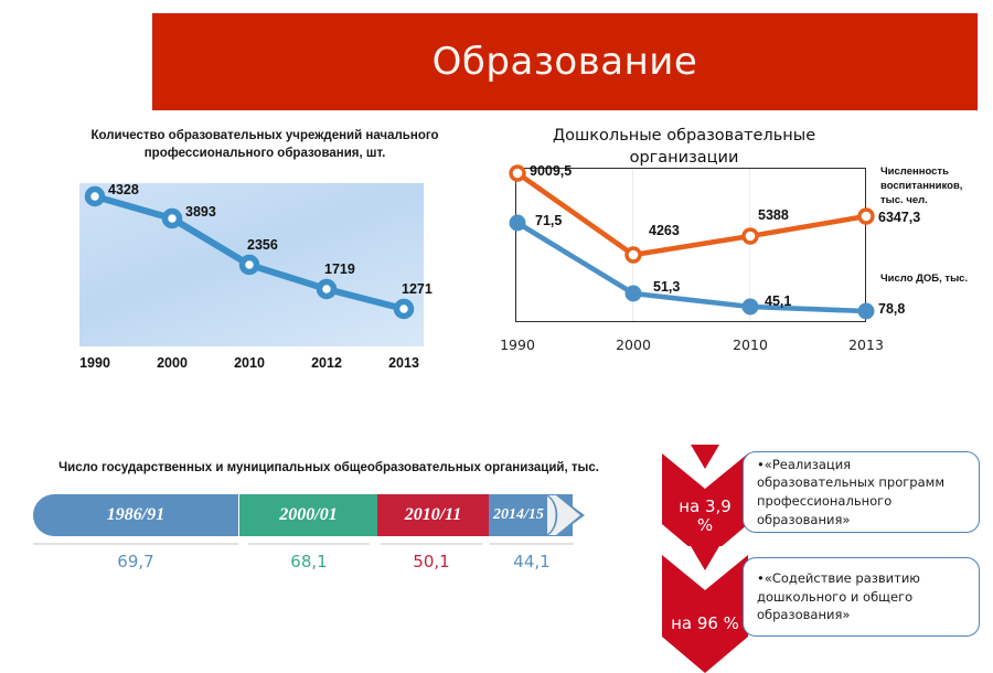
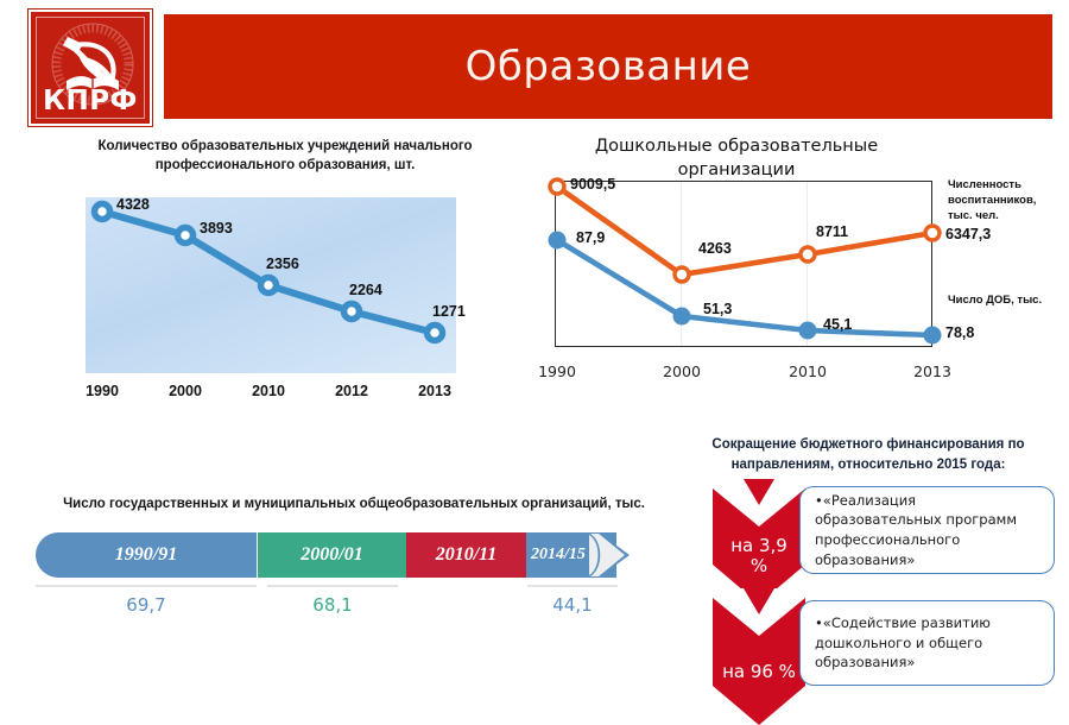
  Образование
+ КПРФ
  Количество образовательных учреждений начального профессионального образования, шт.
  4328
  3893
  2356
- 1719
+ 2264
  1271
  1990
  2000
  2010
  2012
  2013
  Дошкольные образовательные организации
  9009,5
  4263
- 5388
+ 8711
- 71,5
+ 87,9
  51,3
  45,1
  Численность
  воспитанников,
  тыс. чел.
  6347,3
  Число ДОБ, тыс.
  78,8
  1990
  2000
  2010
  2013
  Число государственных и муниципальных общеобразовательных организаций, тыс.
- 1986/91
+ 1990/91
  2000/01
  2010/11
  2014/15
  69,7
  68,1
- 50,1
  44,1
+ Сокращение бюджетного финансирования по
+ направлениям, относительно 2015 года:
  на 3,9
  %
  «Реализация образовательных программ профессионального образования»
  на 96 %
  «Содействие развитию дошкольного и общего образования»
